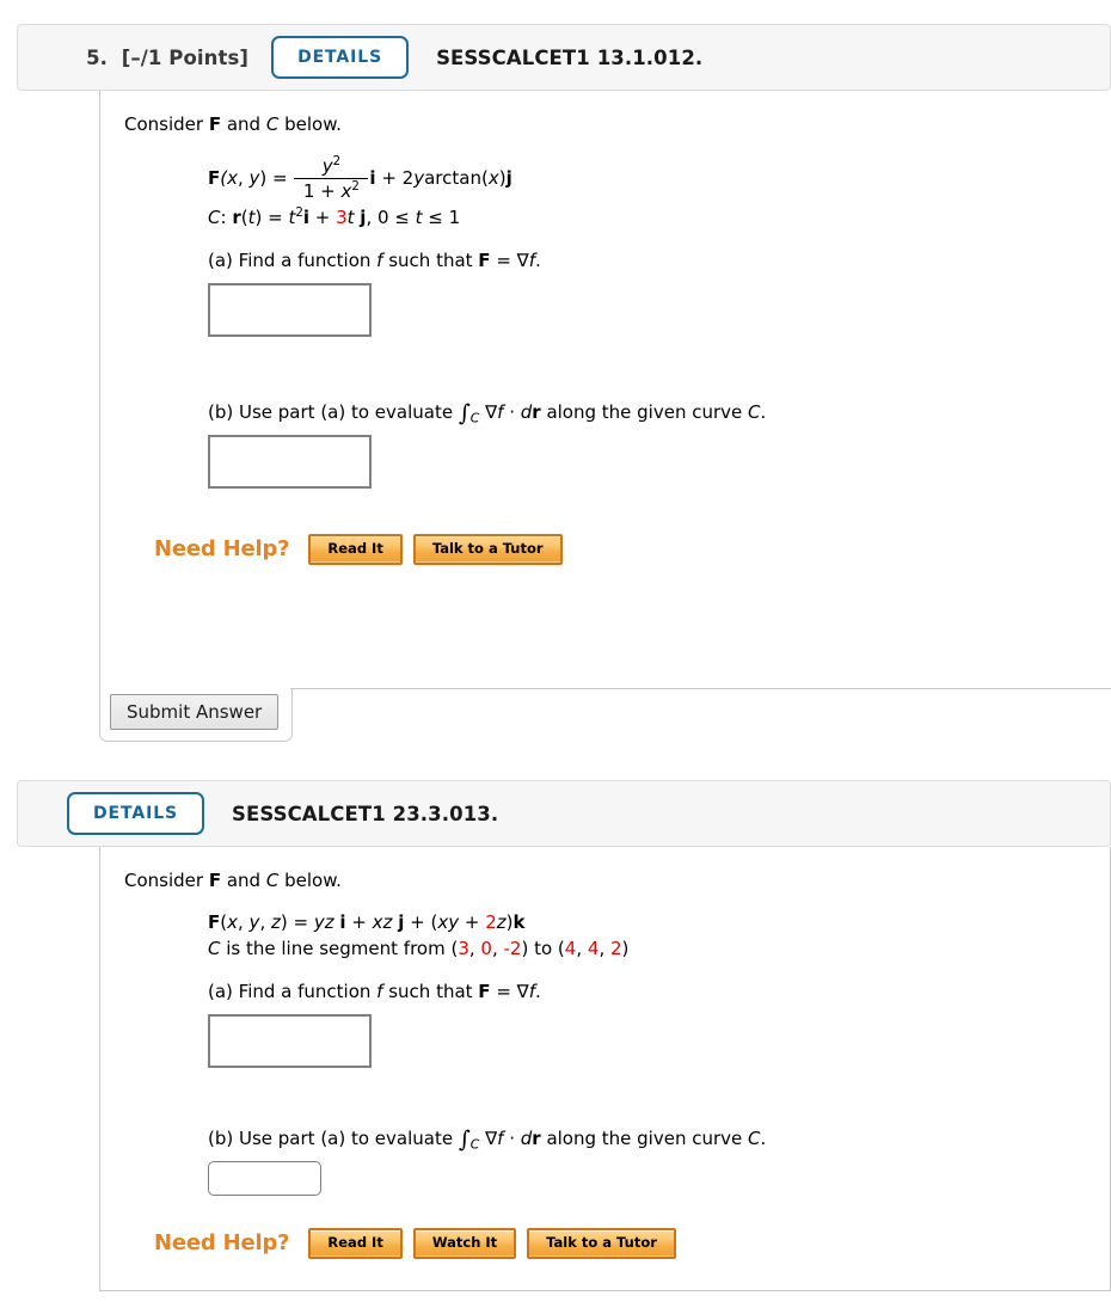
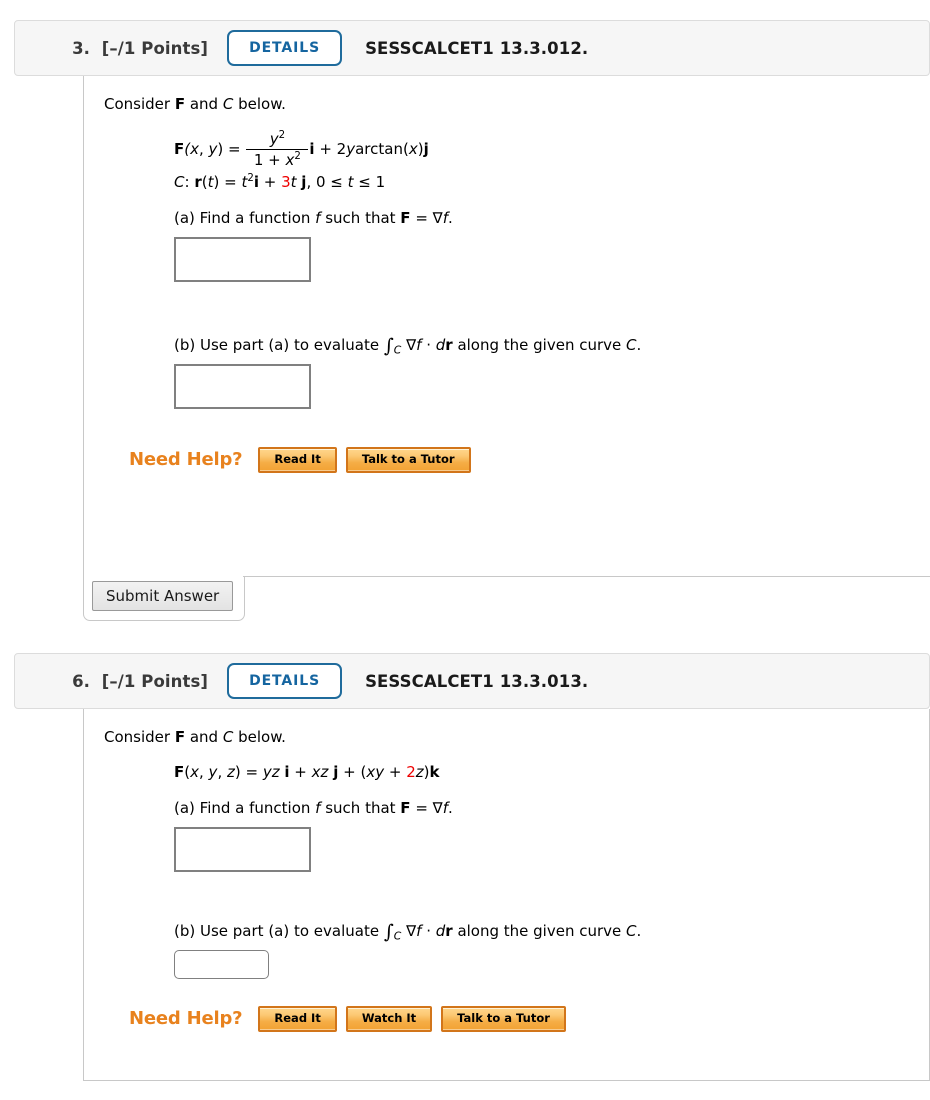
- 5. [–/1 Points]
+ 3. [–/1 Points]
  DETAILS
- SESSCALCET1 13.1.012.
+ SESSCALCET1 13.3.012.
  Consider F and C below.
  F(x, y) =
  y2
  1 + x2
  i + 2yarctan(x)j
  C: r(t) = t2i + 3t j, 0 ≤ t ≤ 1
  (a) Find a function f such that F = ∇f.
  (b) Use part (a) to evaluate ∫C ∇f · dr along the given curve C.
  Need Help?
  Read It
  Talk to a Tutor
  Submit Answer
+ 6. [–/1 Points]
  DETAILS
- SESSCALCET1 23.3.013.
+ SESSCALCET1 13.3.013.
  Consider F and C below.
  F(x, y, z) = yz i + xz j + (xy + 2z)k
- C is the line segment from (3, 0, -2) to (4, 4, 2)
  (a) Find a function f such that F = ∇f.
  (b) Use part (a) to evaluate ∫C ∇f · dr along the given curve C.
  Need Help?
  Read It
  Watch It
  Talk to a Tutor
